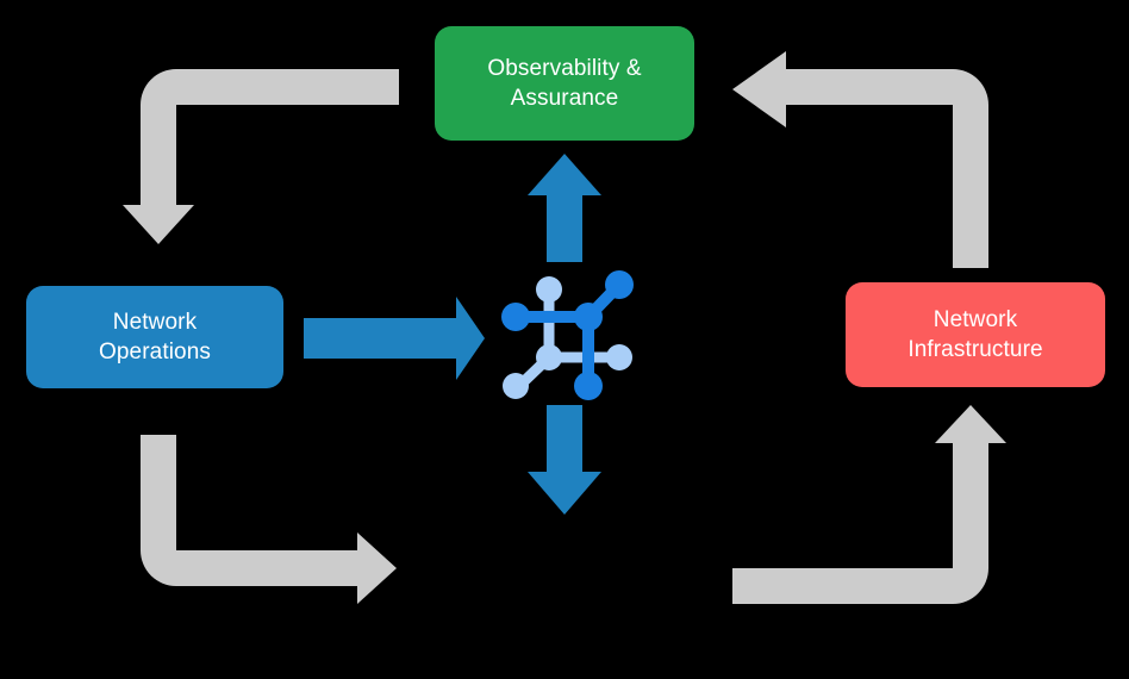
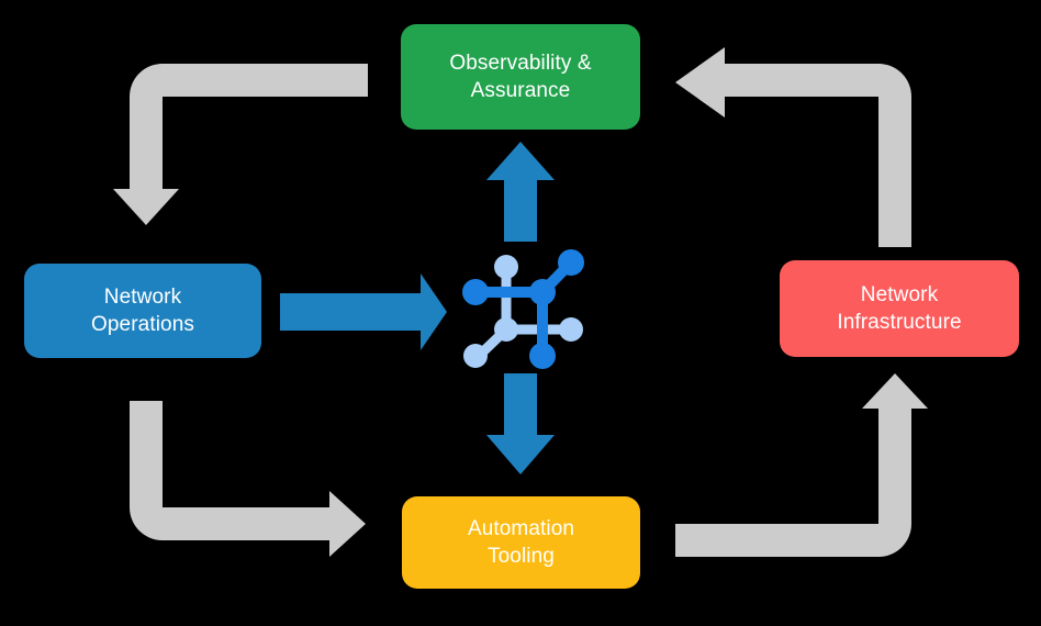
  Observability &
  Assurance
  Network
  Operations
  Network
  Infrastructure
+ Automation
+ Tooling
